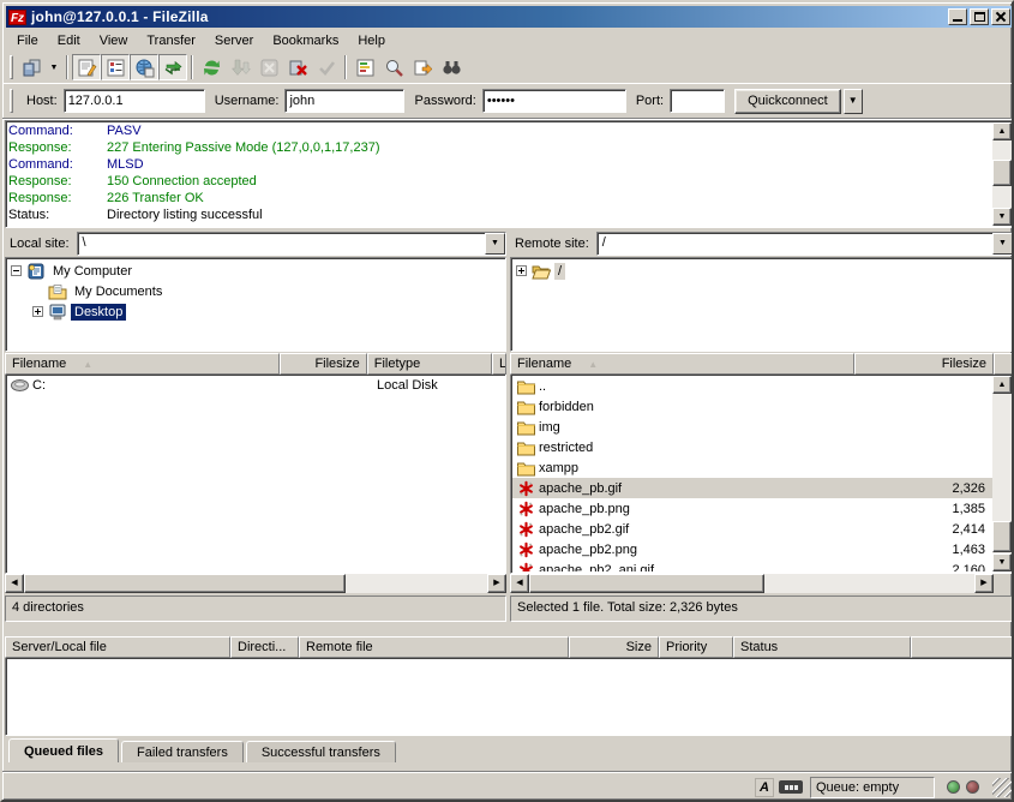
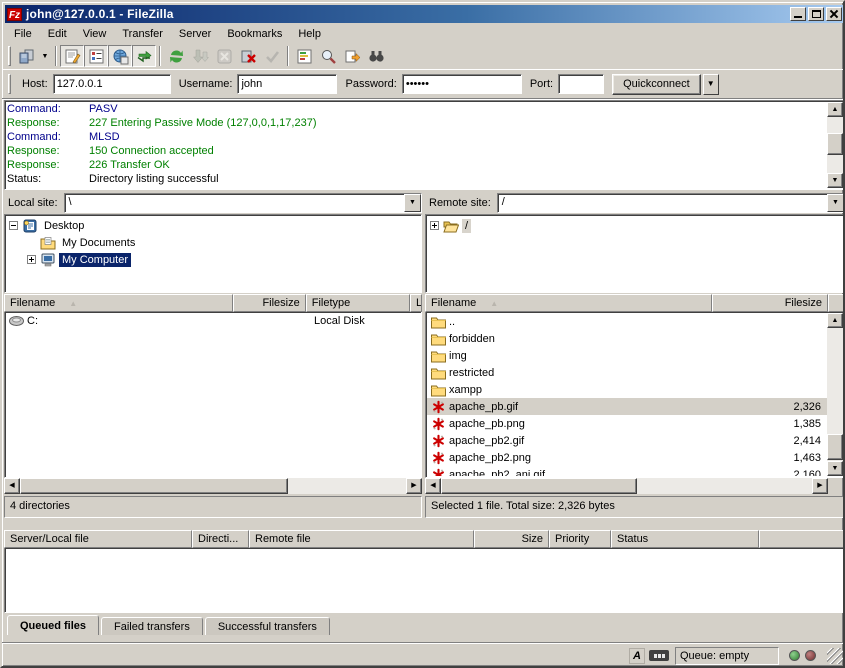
  Fz
  john@127.0.0.1 - FileZilla
  File
  Edit
  View
  Transfer
  Server
  Bookmarks
  Help
  Host:
  127.0.0.1
  Username:
  john
  Password:
  ••••••
  Port:
  Quickconnect
  ▼
  Command:
  PASV
  Response:
  227 Entering Passive Mode (127,0,0,1,17,237)
  Command:
  MLSD
  Response:
  150 Connection accepted
  Response:
  226 Transfer OK
  Status:
  Directory listing successful
  Local site:
  \
  Remote site:
  /
- My Computer
+ Desktop
  My Documents
- Desktop
+ My Computer
  /
  Filename
  ▲
  Filesize
  Filetype
  L
  C:
  Local Disk
  Filename
  ▲
  Filesize
  ..
  forbidden
  img
  restricted
  xampp
  apache_pb.gif
  2,326
  apache_pb.png
  1,385
  apache_pb2.gif
  2,414
  apache_pb2.png
  1,463
  apache_pb2_ani.gif
  2,160
  4 directories
  Selected 1 file. Total size: 2,326 bytes
  Server/Local file
  Directi...
  Remote file
  Size
  Priority
  Status
  Queued files
  Failed transfers
  Successful transfers
  A
  Queue: empty
